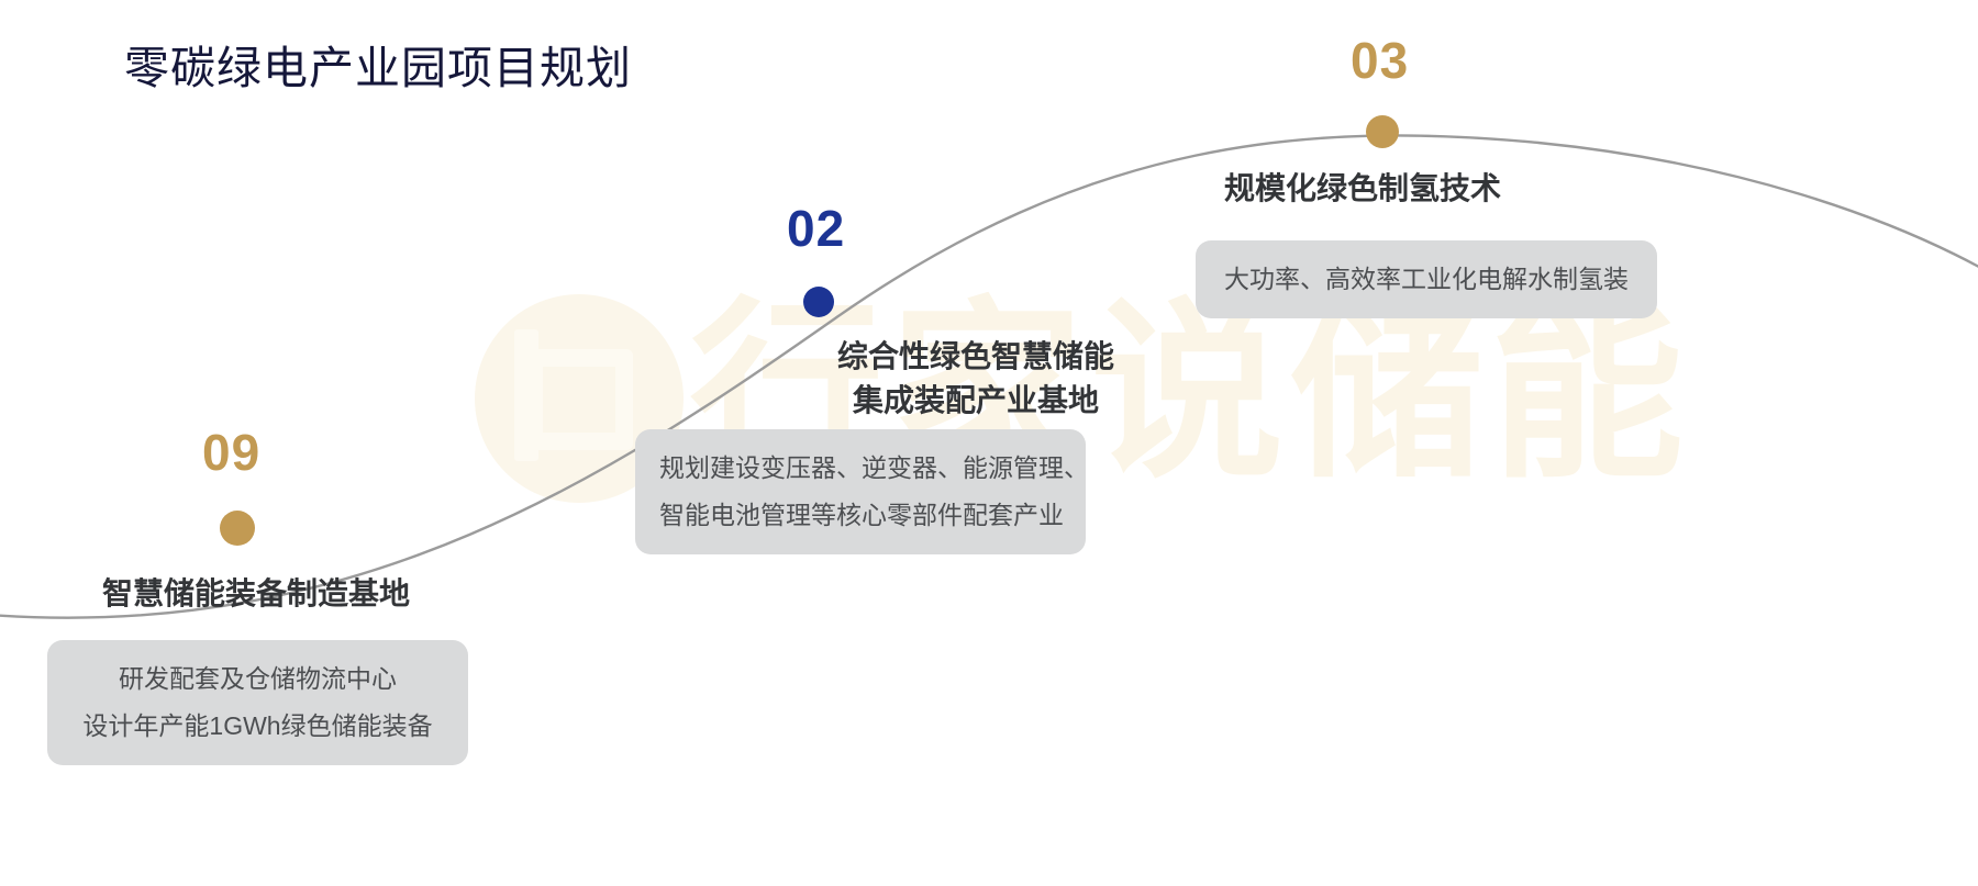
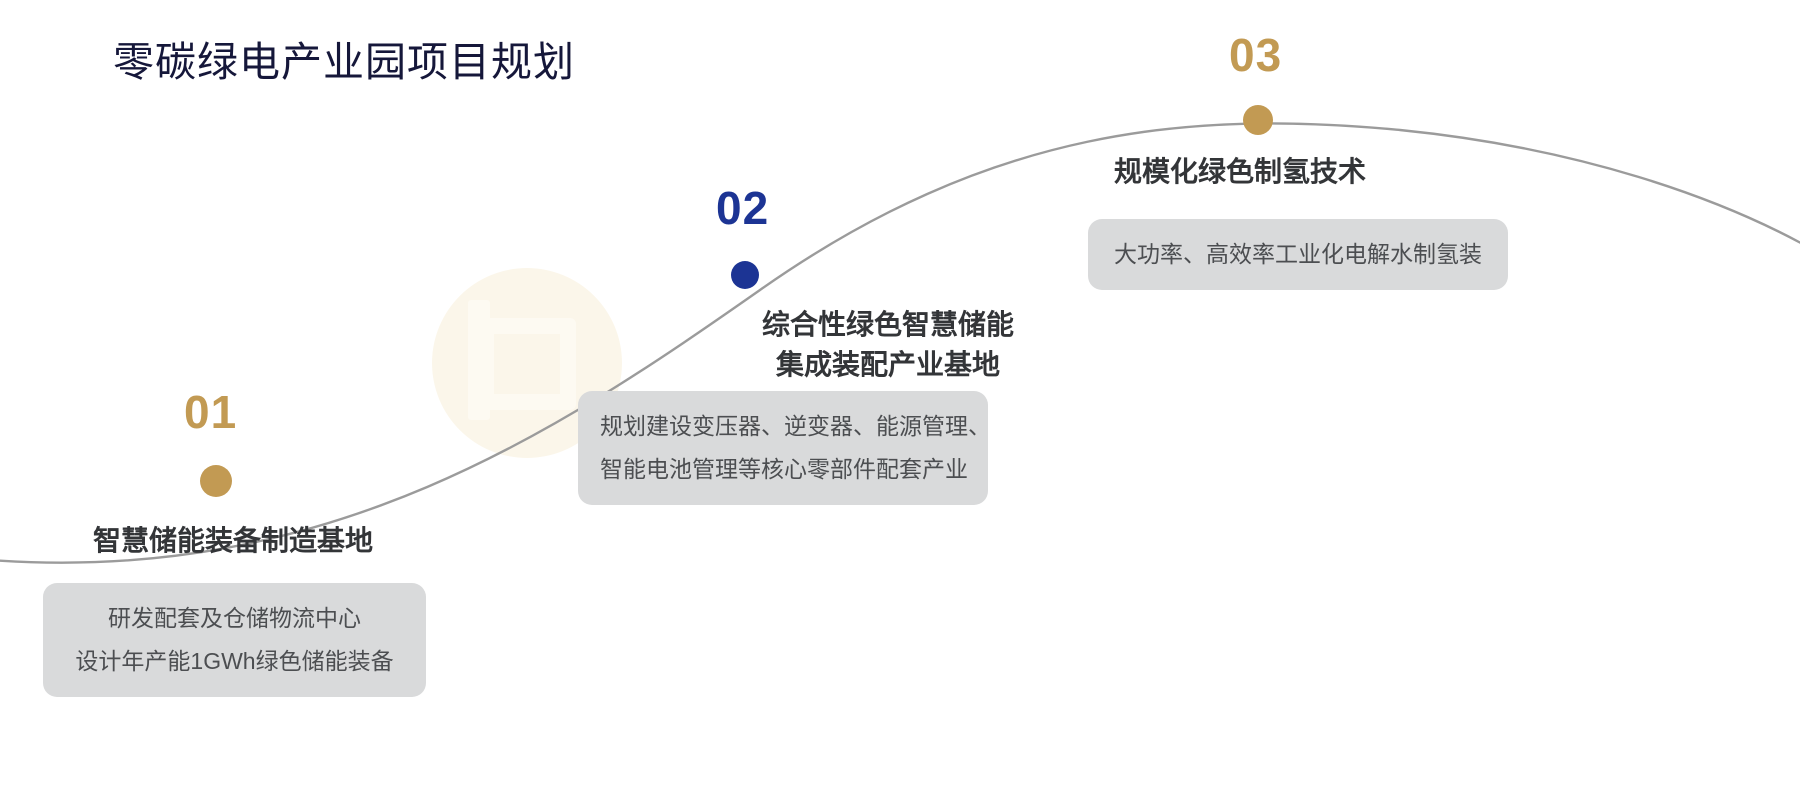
- 行家说储能
  零碳绿电产业园项目规划
- 09
+ 01
  智慧储能装备制造基地
  研发配套及仓储物流中心
  设计年产能1GWh绿色储能装备
  02
  综合性绿色智慧储能
  集成装配产业基地
  规划建设变压器、逆变器、能源管理、
  智能电池管理等核心零部件配套产业
  03
  规模化绿色制氢技术
  大功率、高效率工业化电解水制氢装
